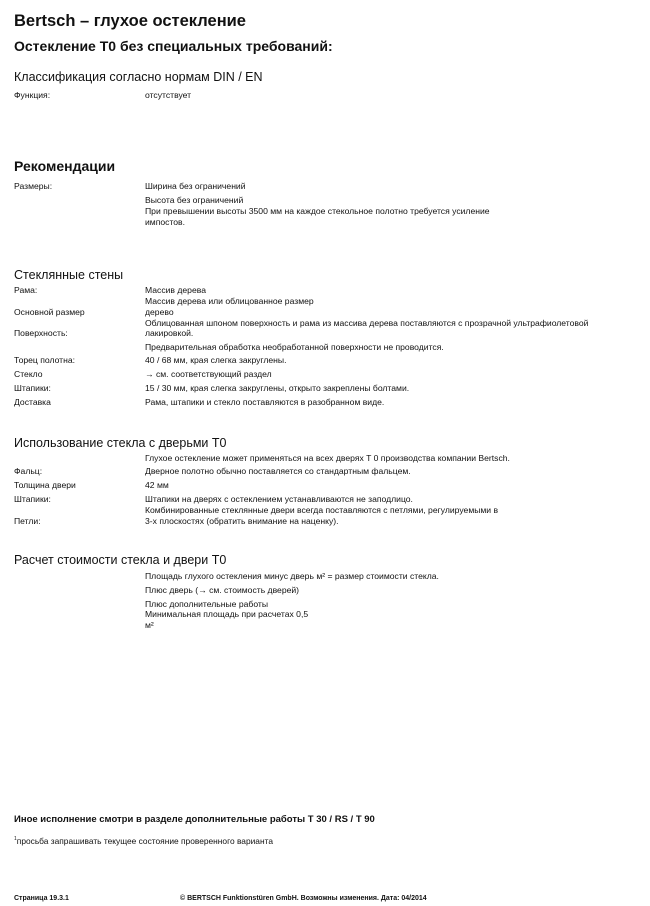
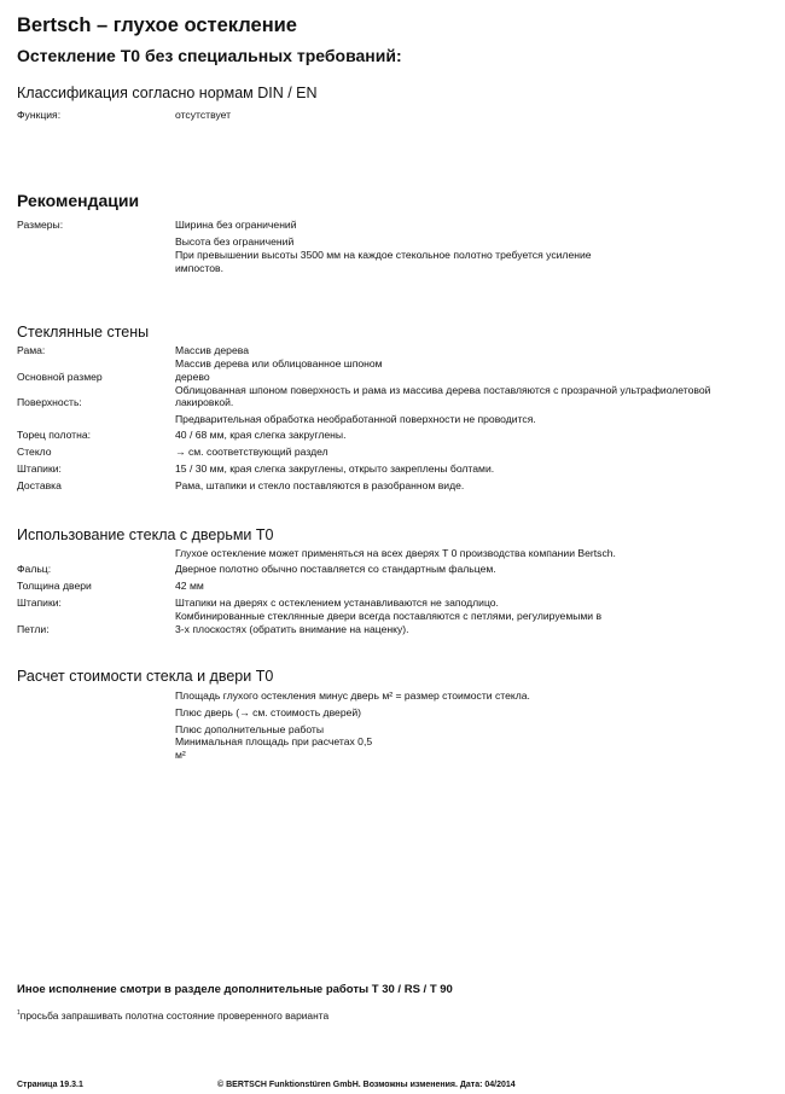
  Bertsch – глухое остекление
  Остекление T0 без специальных требований:
  Классификация согласно нормам DIN / EN
  Функция:
  отсутствует
  Рекомендации
  Размеры:
  Ширина без ограничений
  Высота без ограничений
  При превышении высоты 3500 мм на каждое стекольное полотно требуется усиление
  импостов.
  Стеклянные стены
  Рама:
  Основной размер
  Поверхность:
  Торец полотна:
  Стекло
  Штапики:
  Доставка
  Массив дерева
- Массив дерева или облицованное размер
+ Массив дерева или облицованное шпоном
  дерево
  Облицованная шпоном поверхность и рама из массива дерева поставляются с прозрачной ультрафиолетовой
  лакировкой.
  Предварительная обработка необработанной поверхности не проводится.
  40 / 68 мм, края слегка закруглены.
  → см. соответствующий раздел
  15 / 30 мм, края слегка закруглены, открыто закреплены болтами.
  Рама, штапики и стекло поставляются в разобранном виде.
  Использование стекла с дверьми T0
  Глухое остекление может применяться на всех дверях T 0 производства компании Bertsch.
  Фальц:
  Дверное полотно обычно поставляется со стандартным фальцем.
  Толщина двери
  42 мм
  Штапики:
  Штапики на дверях с остеклением устанавливаются не заподлицо.
  Комбинированные стеклянные двери всегда поставляются с петлями, регулируемыми в
  Петли:
  3-х плоскостях (обратить внимание на наценку).
  Расчет стоимости стекла и двери T0
  Площадь глухого остекления минус дверь м² = размер стоимости стекла.
  Плюс дверь (→ см. стоимость дверей)
  Плюс дополнительные работы
  Минимальная площадь при расчетах 0,5
  м²
  Иное исполнение смотри в разделе дополнительные работы T 30 / RS / T 90
- просьба запрашивать текущее состояние проверенного варианта
+ просьба запрашивать полотна состояние проверенного варианта
